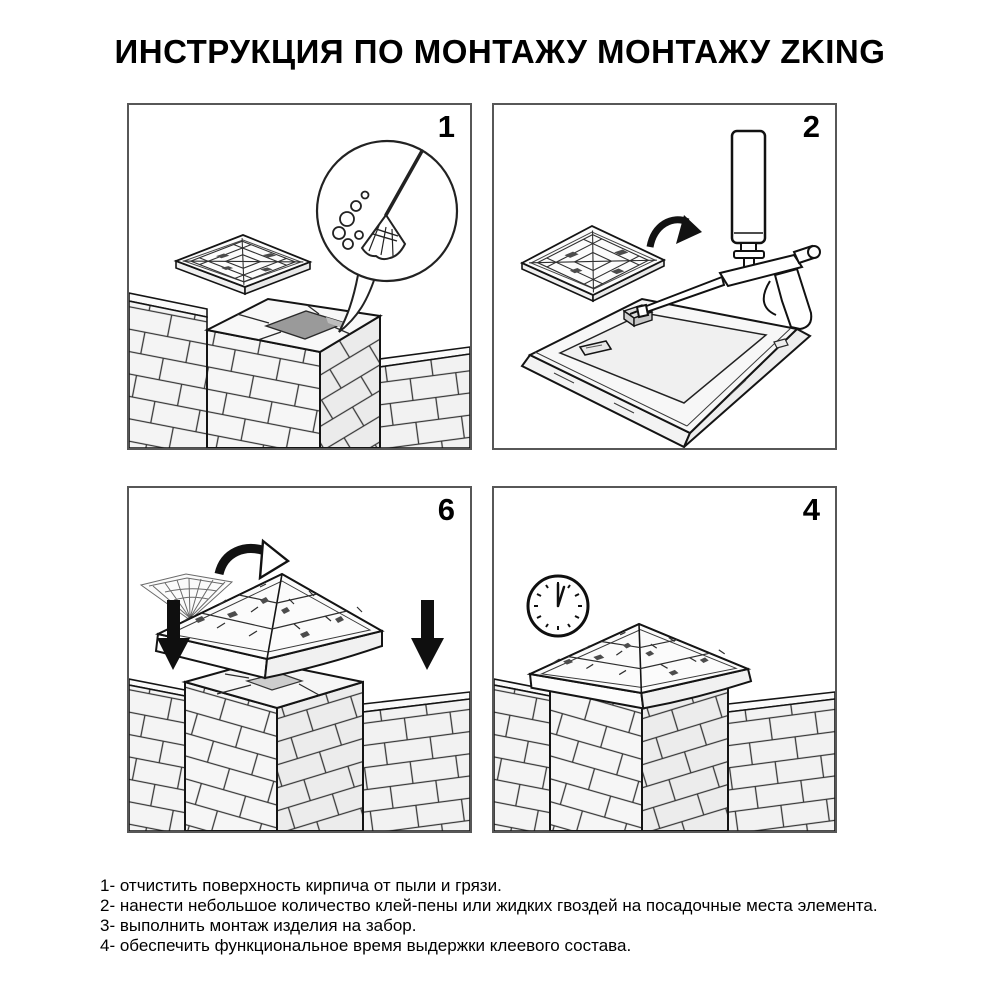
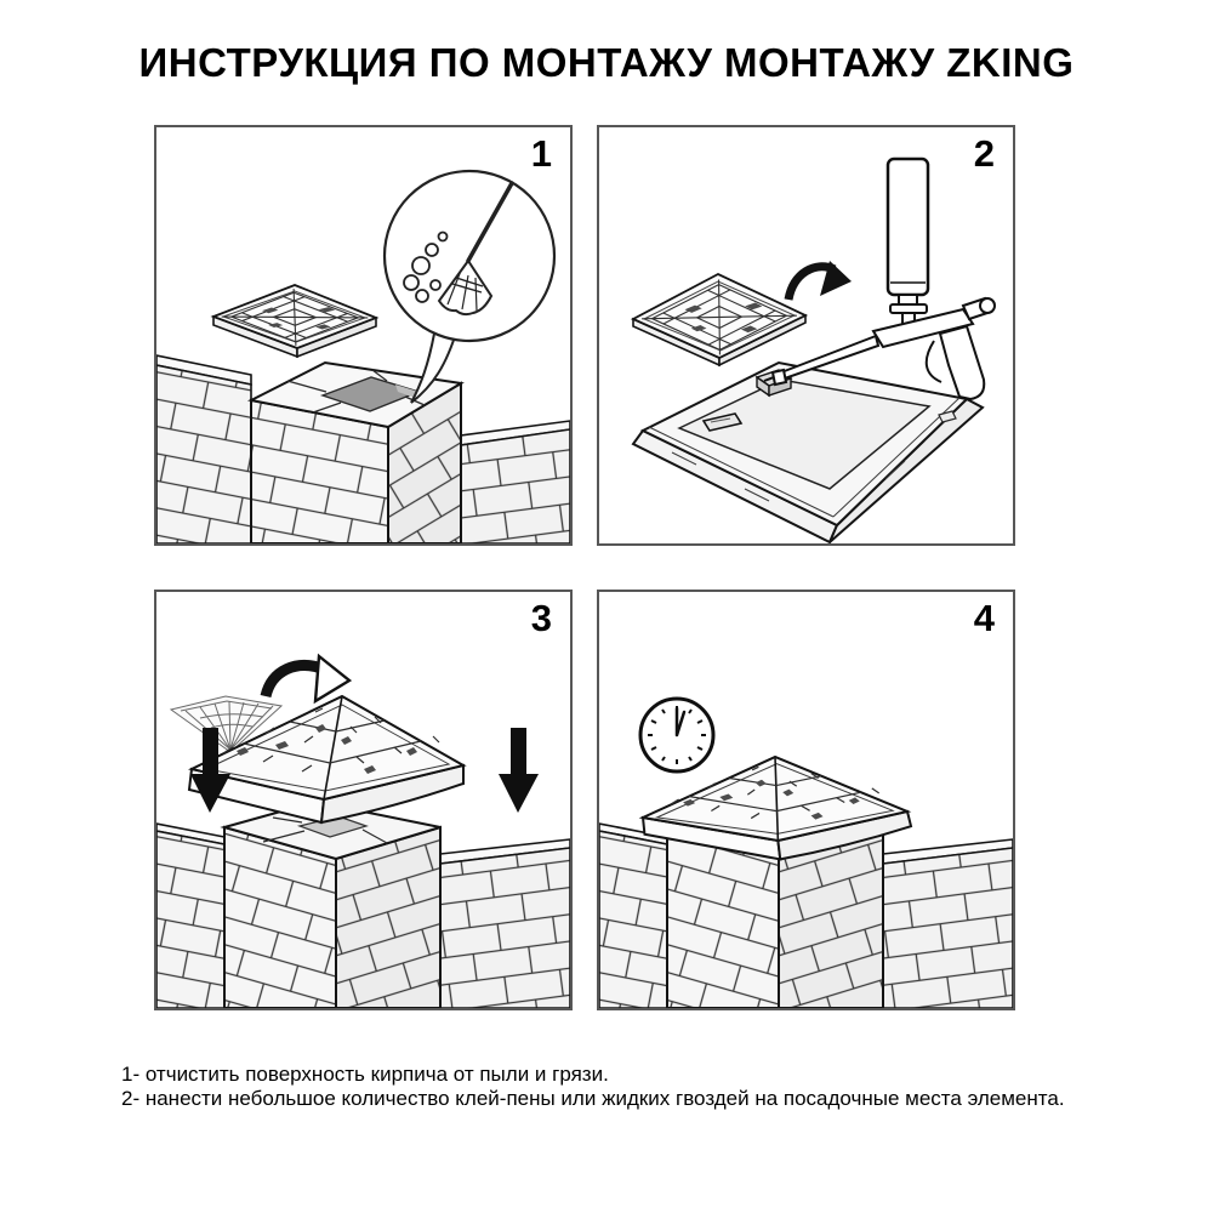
  ИНСТРУКЦИЯ ПО МОНТАЖУ МОНТАЖУ ZKING
  1
  2
- 6
+ 3
  4
  1- отчистить поверхность кирпича от пыли и грязи.
  2- нанести небольшое количество клей-пены или жидких гвоздей на посадочные места элемента.
- 3- выполнить монтаж изделия на забор.
- 4- обеспечить функциональное время выдержки клеевого состава.
